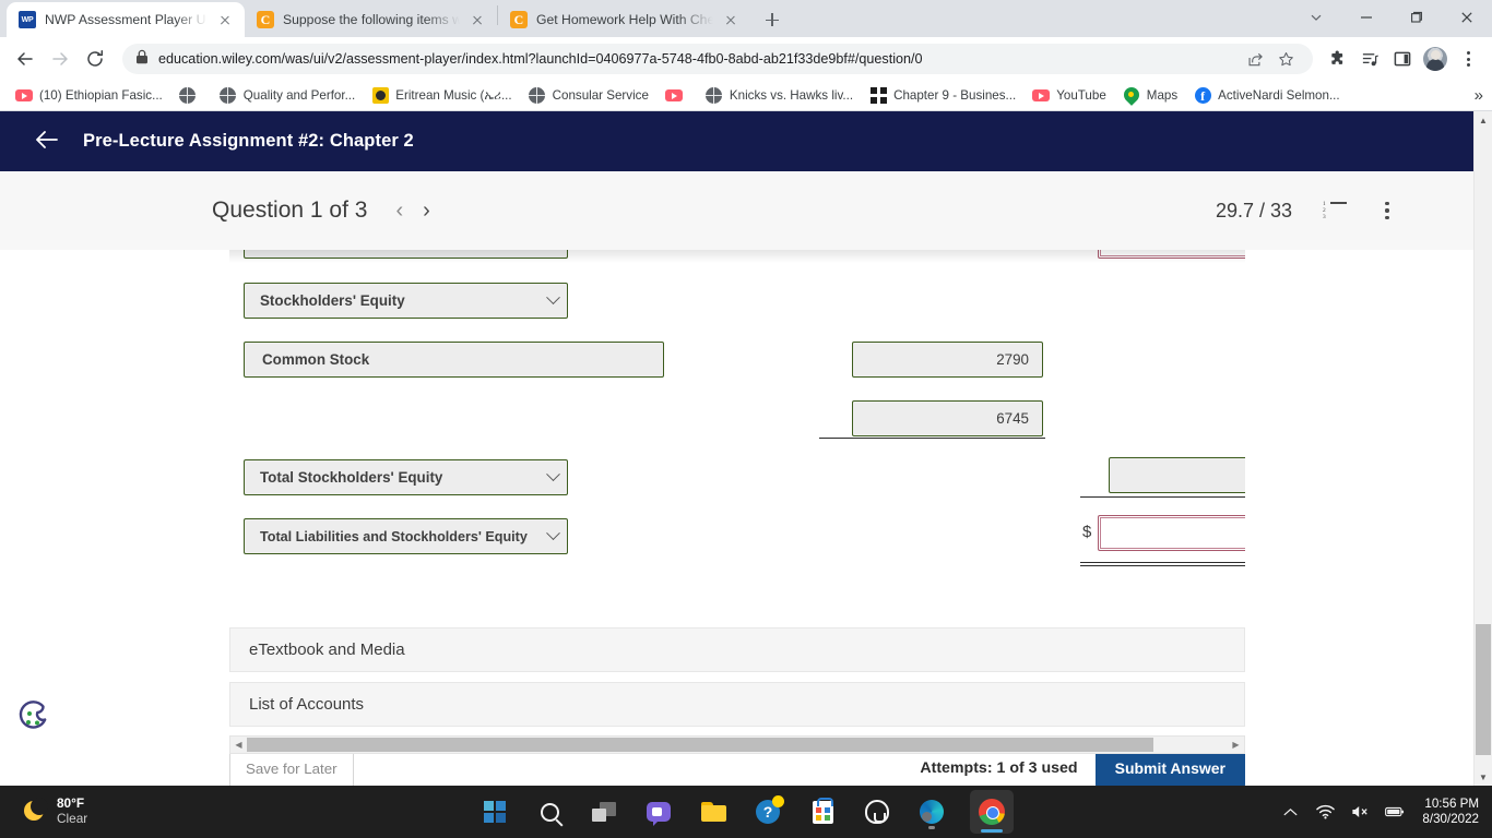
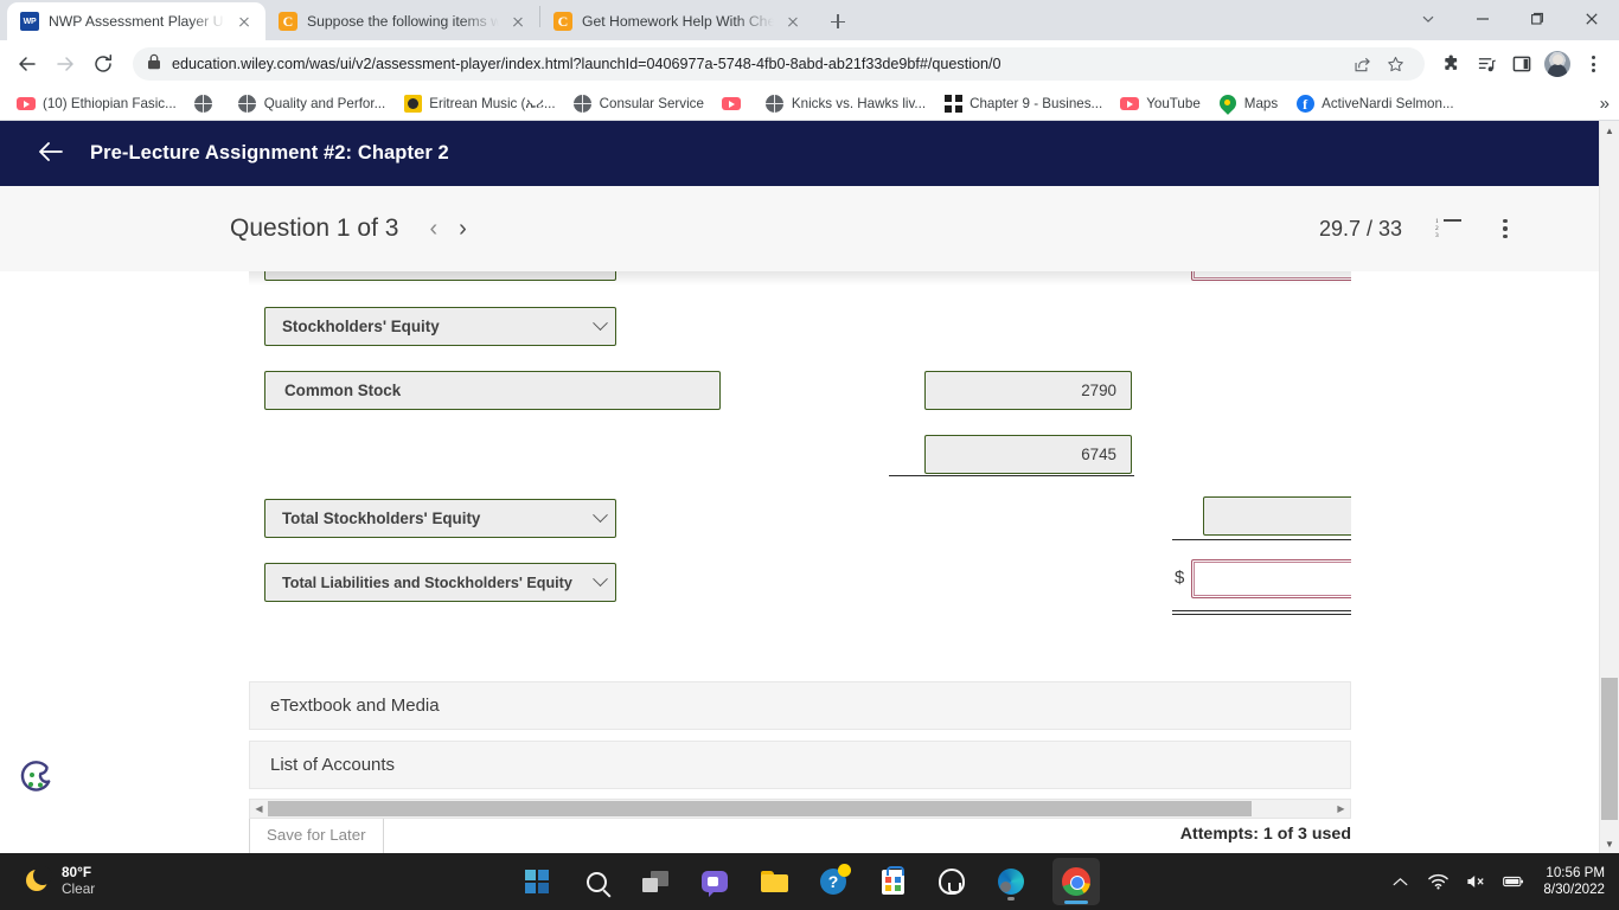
  NWP Assessment Player U
  C
  Suppose the following items w
  C
  Get Homework Help With Che
  education.wiley.com/was/ui/v2/assessment-player/index.html?launchId=0406977a-5748-4fb0-8abd-ab21f33de9bf#/question/0
  (10) Ethiopian Fasic...
  Quality and Perfor...
  Eritrean Music (ኤሪ...
  Consular Service
  Knicks vs. Hawks liv...
  Chapter 9 - Busines...
  YouTube
  Maps
  f
  ActiveNardi Selmon...
  »
  Pre-Lecture Assignment #2: Chapter 2
  Question 1 of 3
  ‹
  ›
  29.7 / 33
  Stockholders' Equity
  Common Stock
  2790
  6745
  Total Stockholders' Equity
  Total Liabilities and Stockholders' Equity
  $
  ◀
  ▶
  eTextbook and Media
  List of Accounts
  Save for Later
  Attempts: 1 of 3 used
- Submit Answer
  ▲
  ▼
  80°F
  Clear
  ?
  10:56 PM
  8/30/2022
